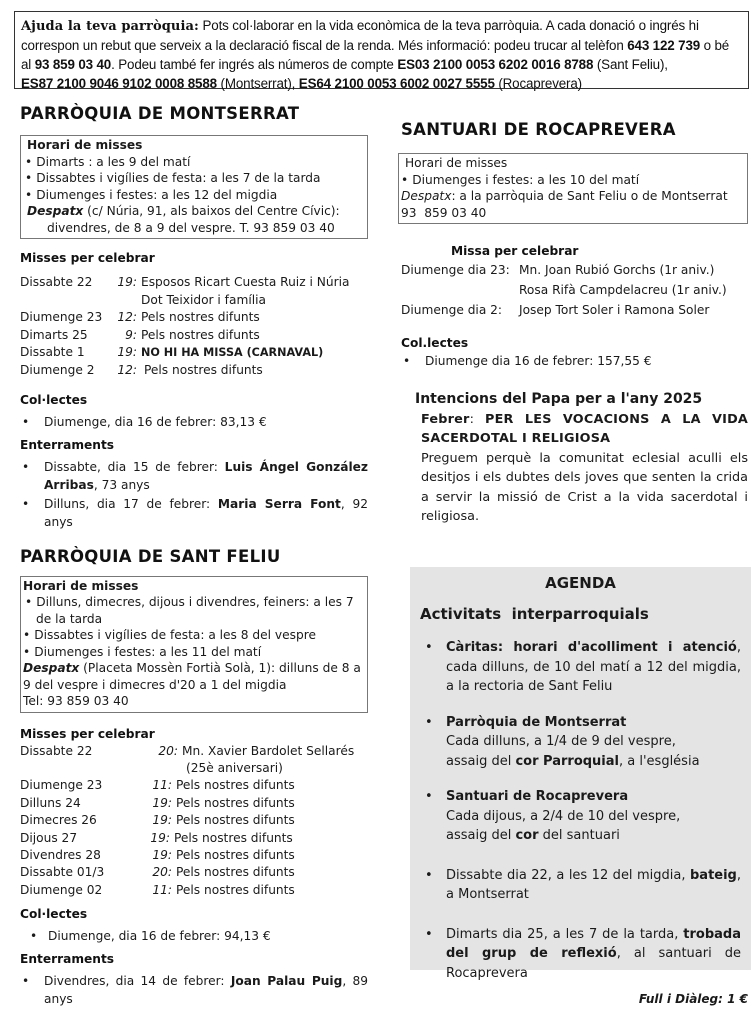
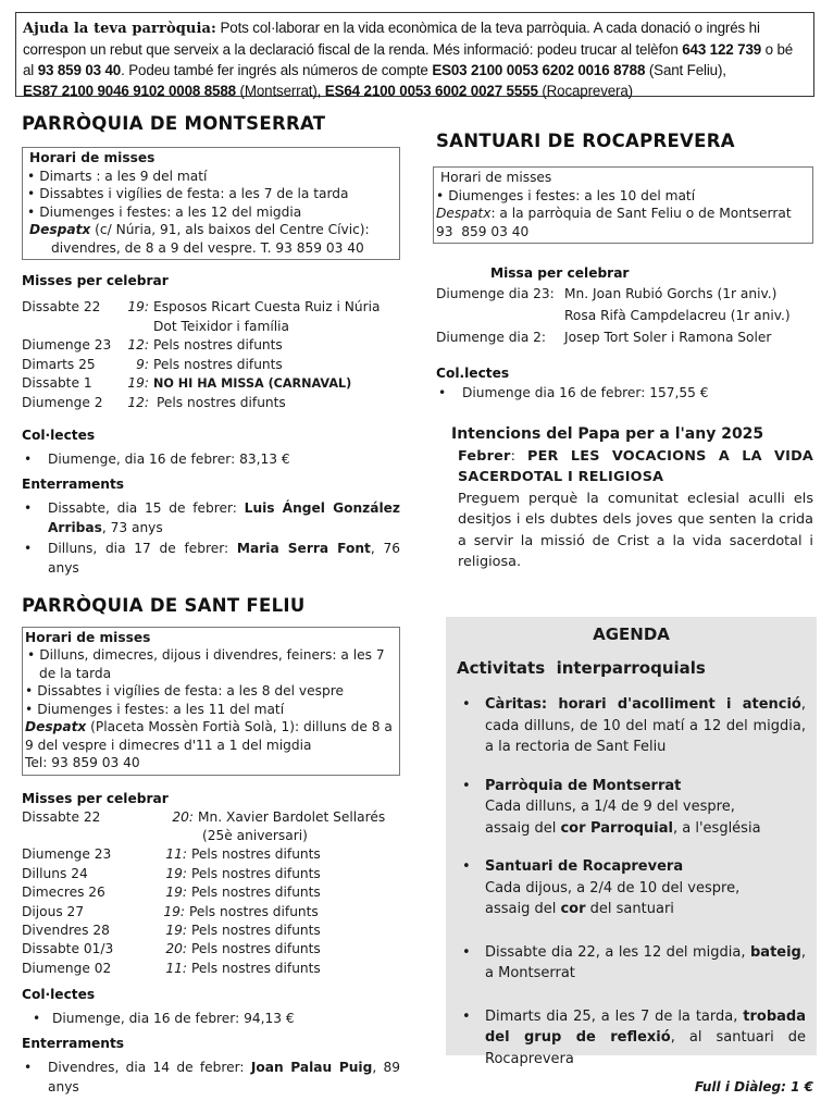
  Ajuda la teva parròquia: Pots col·laborar en la vida econòmica de la teva parròquia. A cada donació o ingrés hi correspon un rebut que serveix a la declaració fiscal de la renda. Més informació: podeu trucar al telèfon 643 122 739 o bé al 93 859 03 40. Podeu també fer ingrés als números de compte ES03 2100 0053 6202 0016 8788 (Sant Feliu),
  ES87 2100 9046 9102 0008 8588 (Montserrat), ES64 2100 0053 6002 0027 5555 (Rocaprevera)
  PARRÒQUIA DE MONTSERRAT
  Horari de misses
  Dimarts : a les 9 del matí
  Dissabtes i vigílies de festa: a les 7 de la tarda
  Diumenges i festes: a les 12 del migdia
  Despatx (c/ Núria, 91, als baixos del Centre Cívic):
  divendres, de 8 a 9 del vespre. T. 93 859 03 40
  Misses per celebrar
  Dissabte 22
  19:
  Esposos Ricart Cuesta Ruiz i Núria
  Dot Teixidor i família
  Diumenge 23
  12:
  Pels nostres difunts
  Dimarts 25
  9:
  Pels nostres difunts
  Dissabte 1
  19:
  NO HI HA MISSA (CARNAVAL)
  Diumenge 2
  12:
  Pels nostres difunts
  Col·lectes
  Diumenge, dia 16 de febrer: 83,13 €
  Enterraments
  Dissabte, dia 15 de febrer: Luis Ángel González Arribas, 73 anys
- Dilluns, dia 17 de febrer: Maria Serra Font, 92 anys
+ Dilluns, dia 17 de febrer: Maria Serra Font, 76 anys
  PARRÒQUIA DE SANT FELIU
  Horari de misses
  Dilluns, dimecres, dijous i divendres, feiners: a les 7 de la tarda
  Dissabtes i vigílies de festa: a les 8 del vespre
  Diumenges i festes: a les 11 del matí
- Despatx (Placeta Mossèn Fortià Solà, 1): dilluns de 8 a 9 del vespre i dimecres d'20 a 1 del migdia
+ Despatx (Placeta Mossèn Fortià Solà, 1): dilluns de 8 a 9 del vespre i dimecres d'11 a 1 del migdia
  Tel: 93 859 03 40
  Misses per celebrar
  Dissabte 22
  20:
  Mn. Xavier Bardolet Sellarés
  (25è aniversari)
  Diumenge 23
  11:
  Pels nostres difunts
  Dilluns 24
  19:
  Pels nostres difunts
  Dimecres 26
  19:
  Pels nostres difunts
  Dijous 27
  19:
  Pels nostres difunts
  Divendres 28
  19:
  Pels nostres difunts
  Dissabte 01/3
  20:
  Pels nostres difunts
  Diumenge 02
  11:
  Pels nostres difunts
  Col·lectes
  Diumenge, dia 16 de febrer: 94,13 €
  Enterraments
  Divendres, dia 14 de febrer: Joan Palau Puig, 89 anys
  SANTUARI DE ROCAPREVERA
  Horari de misses
  Diumenges i festes: a les 10 del matí
  Despatx: a la parròquia de Sant Feliu o de Montserrat
  93 859 03 40
  Missa per celebrar
  Diumenge dia 23:
  Mn. Joan Rubió Gorchs (1r aniv.)
  Rosa Rifà Campdelacreu (1r aniv.)
  Diumenge dia 2:
  Josep Tort Soler i Ramona Soler
  Col.lectes
  Diumenge dia 16 de febrer: 157,55 €
  Intencions del Papa per a l'any 2025
  Febrer: PER LES VOCACIONS A LA VIDA SACERDOTAL I RELIGIOSA
  Preguem perquè la comunitat eclesial aculli els desitjos i els dubtes dels joves que senten la crida a servir la missió de Crist a la vida sacerdotal i religiosa.
  AGENDA
  Activitats interparroquials
  Càritas: horari d'acolliment i atenció, cada dilluns, de 10 del matí a 12 del migdia, a la rectoria de Sant Feliu
  Parròquia de Montserrat
  Cada dilluns, a 1/4 de 9 del vespre,
  assaig del cor Parroquial, a l'església
  Santuari de Rocaprevera
  Cada dijous, a 2/4 de 10 del vespre,
  assaig del cor del santuari
  Dissabte dia 22, a les 12 del migdia, bateig, a Montserrat
  Dimarts dia 25, a les 7 de la tarda, trobada del grup de reflexió, al santuari de Rocaprevera
  Full i Diàleg: 1 €
